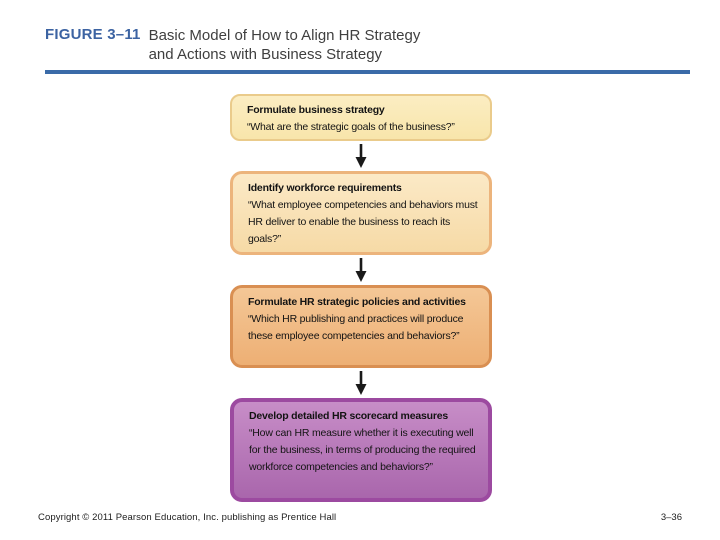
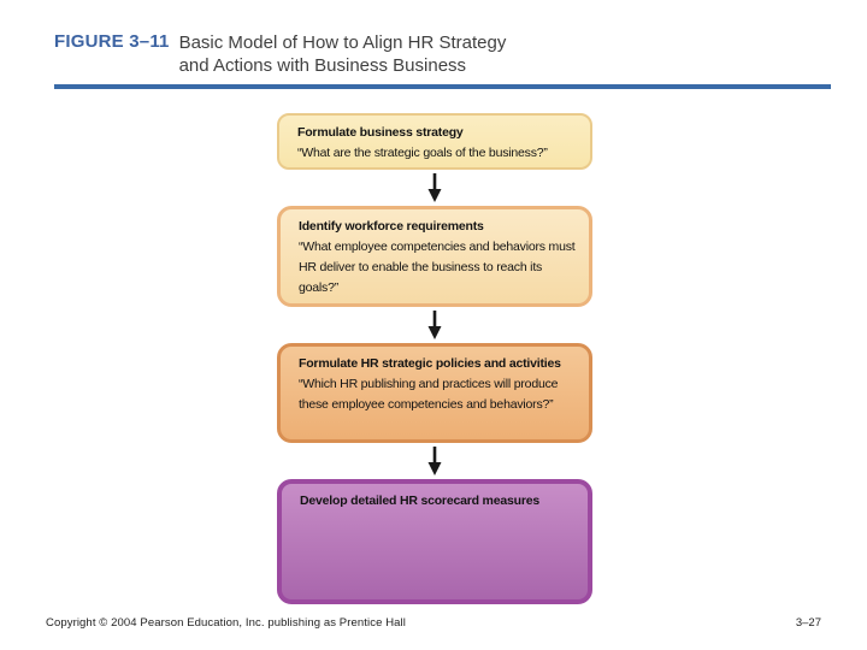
  FIGURE 3–11
  Basic Model of How to Align HR Strategy
- and Actions with Business Strategy
+ and Actions with Business Business
  Formulate business strategy
  “What are the strategic goals of the business?”
  Identify workforce requirements
  “What employee competencies and behaviors must HR deliver to enable the business to reach its goals?”
  Formulate HR strategic policies and activities
  “Which HR publishing and practices will produce these employee competencies and behaviors?”
  Develop detailed HR scorecard measures
- “How can HR measure whether it is executing well for the business, in terms of producing the required workforce competencies and behaviors?”
- Copyright © 2011 Pearson Education, Inc. publishing as Prentice Hall
+ Copyright © 2004 Pearson Education, Inc. publishing as Prentice Hall
- 3–36
+ 3–27
